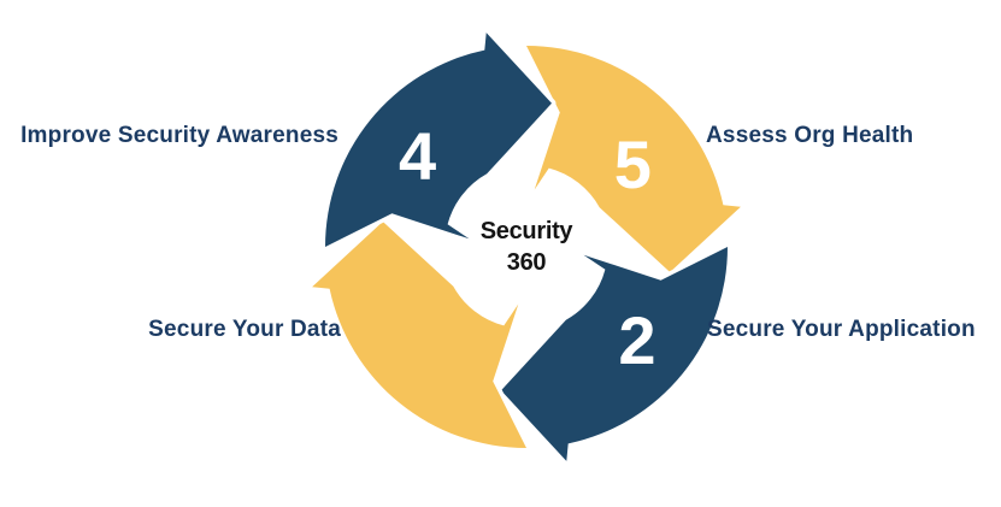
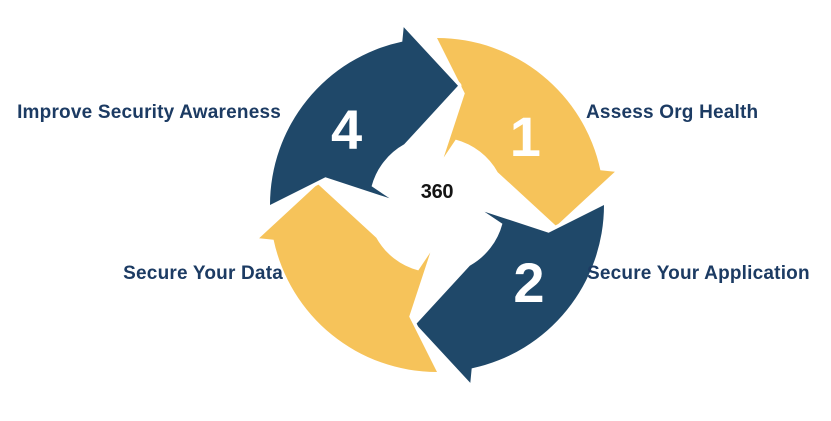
- 5
+ 1
  2
  4
  Assess Org Health
  Secure Your Application
  Secure Your Data
  Improve Security Awareness
- Security
  360
